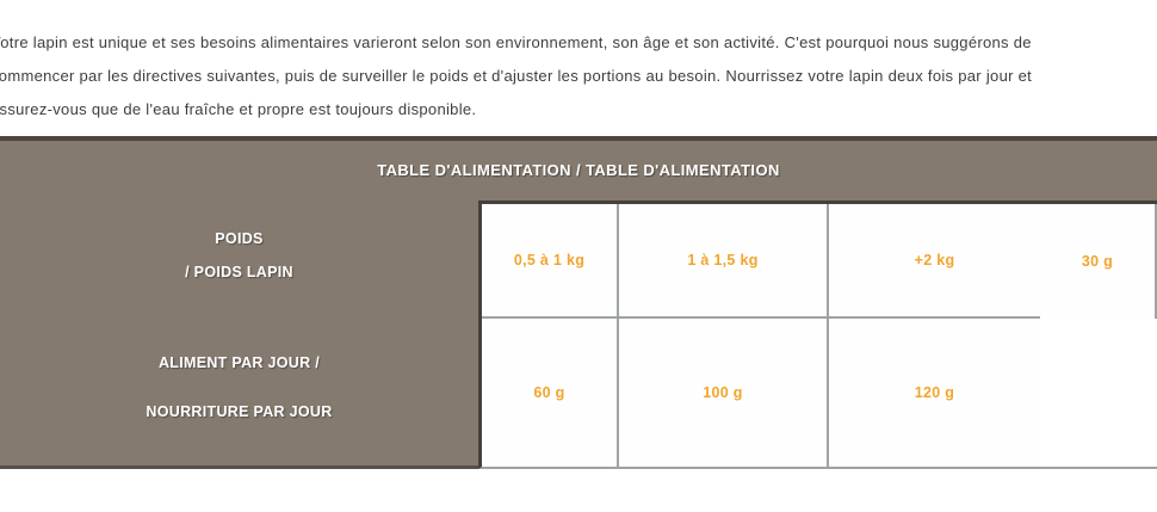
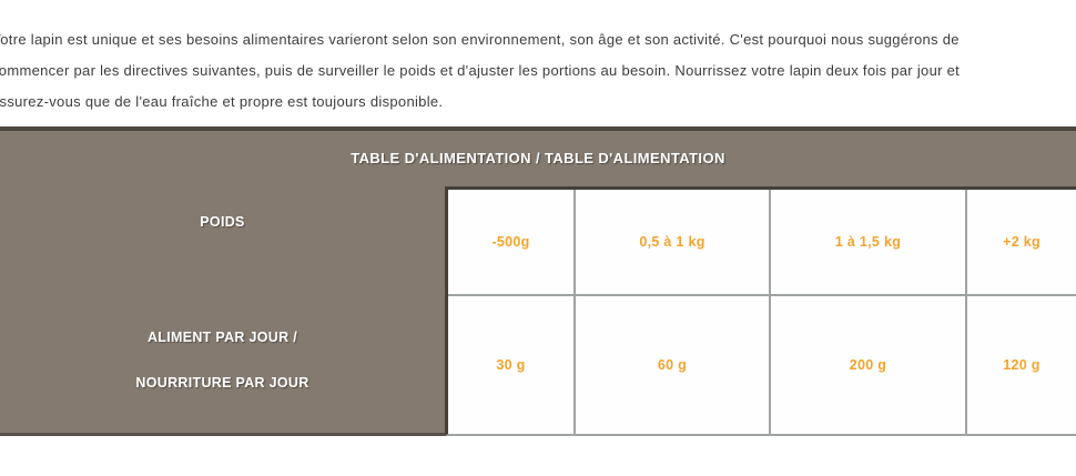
  otre lapin est unique et ses besoins alimentaires varieront selon son environnement, son âge et son activité. C'est pourquoi nous suggérons de
  ommencer par les directives suivantes, puis de surveiller le poids et d'ajuster les portions au besoin. Nourrissez votre lapin deux fois par jour et
  ssurez-vous que de l'eau fraîche et propre est toujours disponible.
  TABLE D'ALIMENTATION / TABLE D'ALIMENTATION
  POIDS
- / POIDS LAPIN
  ALIMENT PAR JOUR /
  NOURRITURE PAR JOUR
+ -500g
  0,5 à 1 kg
  1 à 1,5 kg
  +2 kg
  30 g
  60 g
- 100 g
+ 200 g
  120 g
